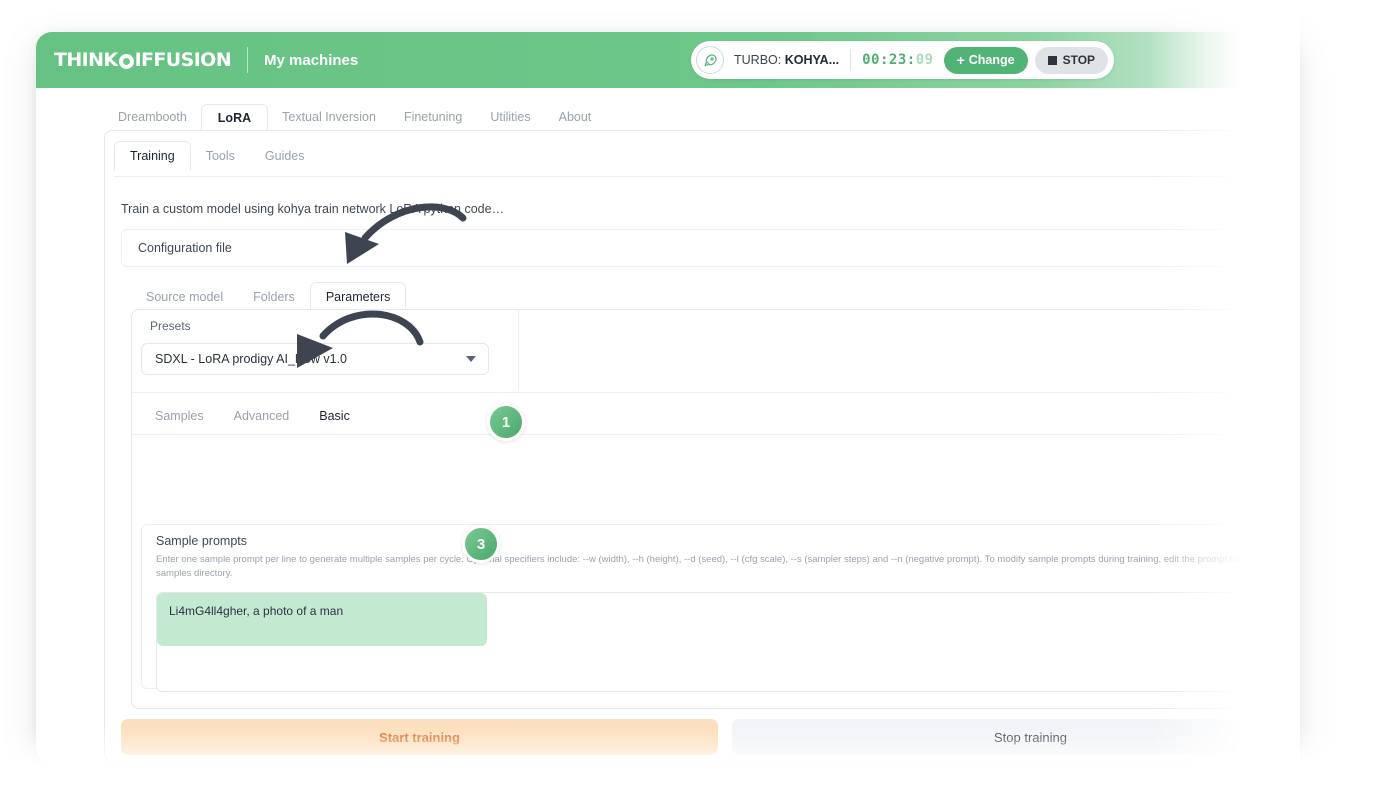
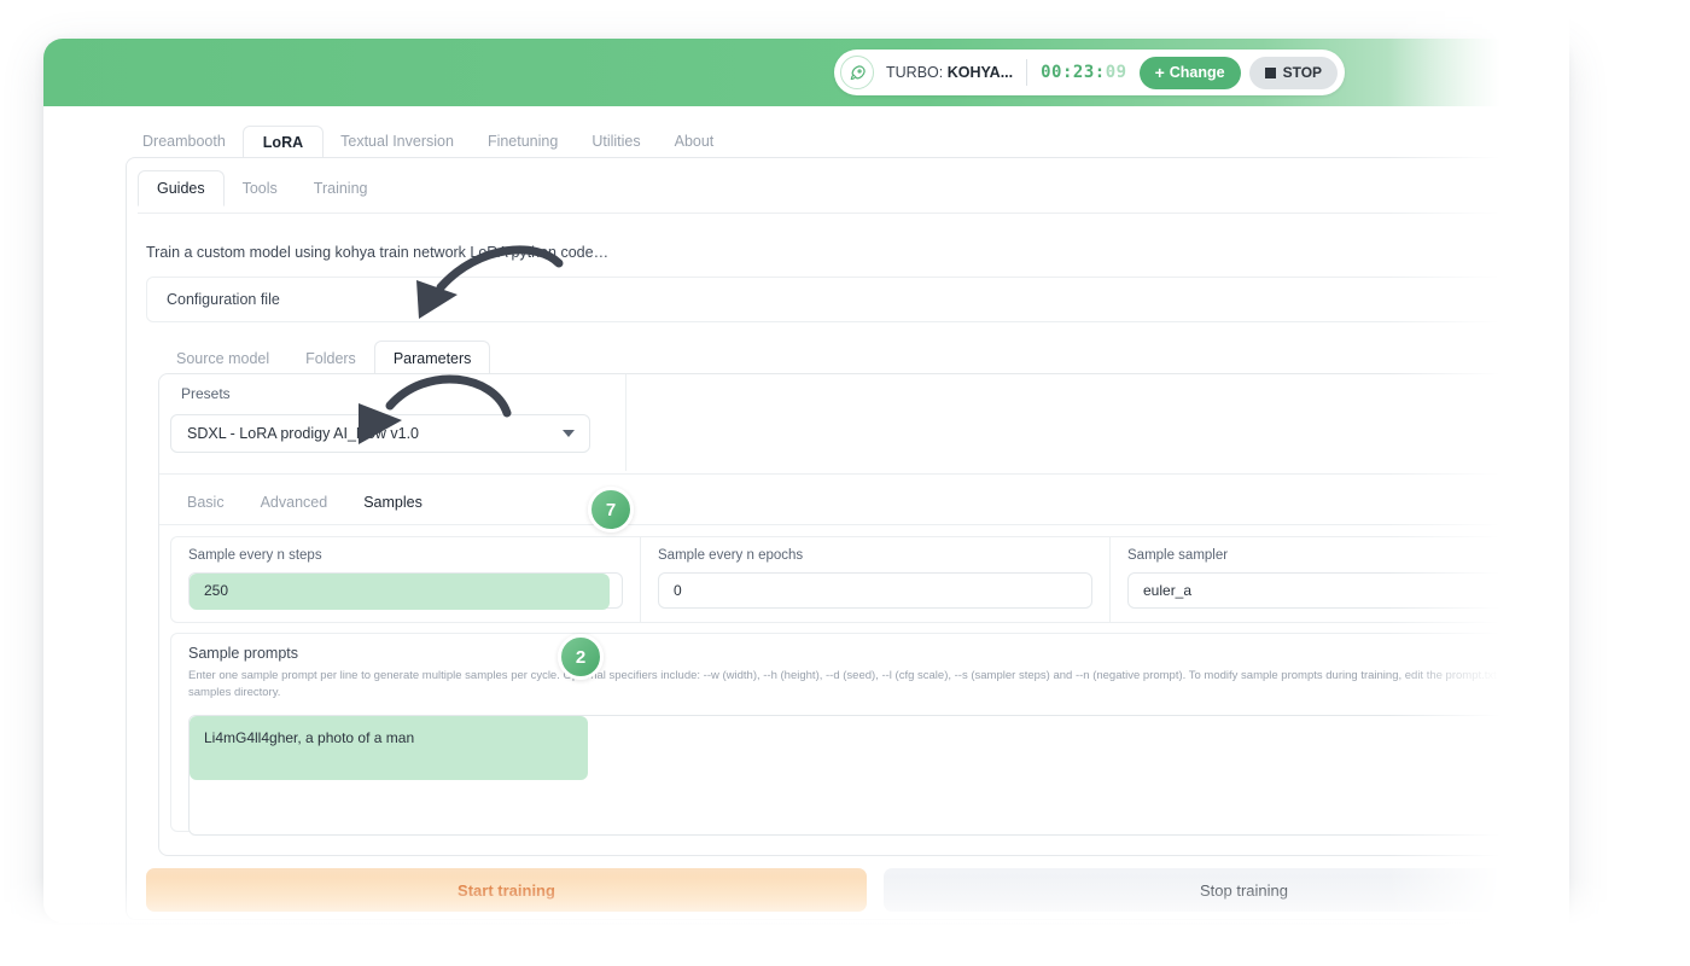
- THINK
- IFFUSION
- My machines
  TURBO: KOHYA...
  00:23:09
  +
  Change
  STOP
  Dreambooth
  LoRA
  Textual Inversion
  Finetuning
  Utilities
  About
- Training
+ Guides
  Tools
- Guides
+ Training
  Train a custom model using kohya train network Lon code…
  Configuration file
  Source model
  Folders
  Parameters
  Presets
  SDXL - LoRA prodigy AI_w v1.0
- Samples
+ Basic
  Advanced
- Basic
+ Samples
+ Sample every n steps
+ 250
+ Sample every n epochs
+ 0
+ Sample sampler
+ euler_a
  Sample prompts
  Enter one sample prompt per line to generate multiple samples per cycle.al specifiers include: --w (width), --h (height), --d (seed), --l (cfg scale), --s (sampler steps) and --n (negative prompt). To modify sample prompts during traini samples directory.
  Li4mG4ll4gher, a photo of a man
- 1
+ 7
- 3
+ 2
